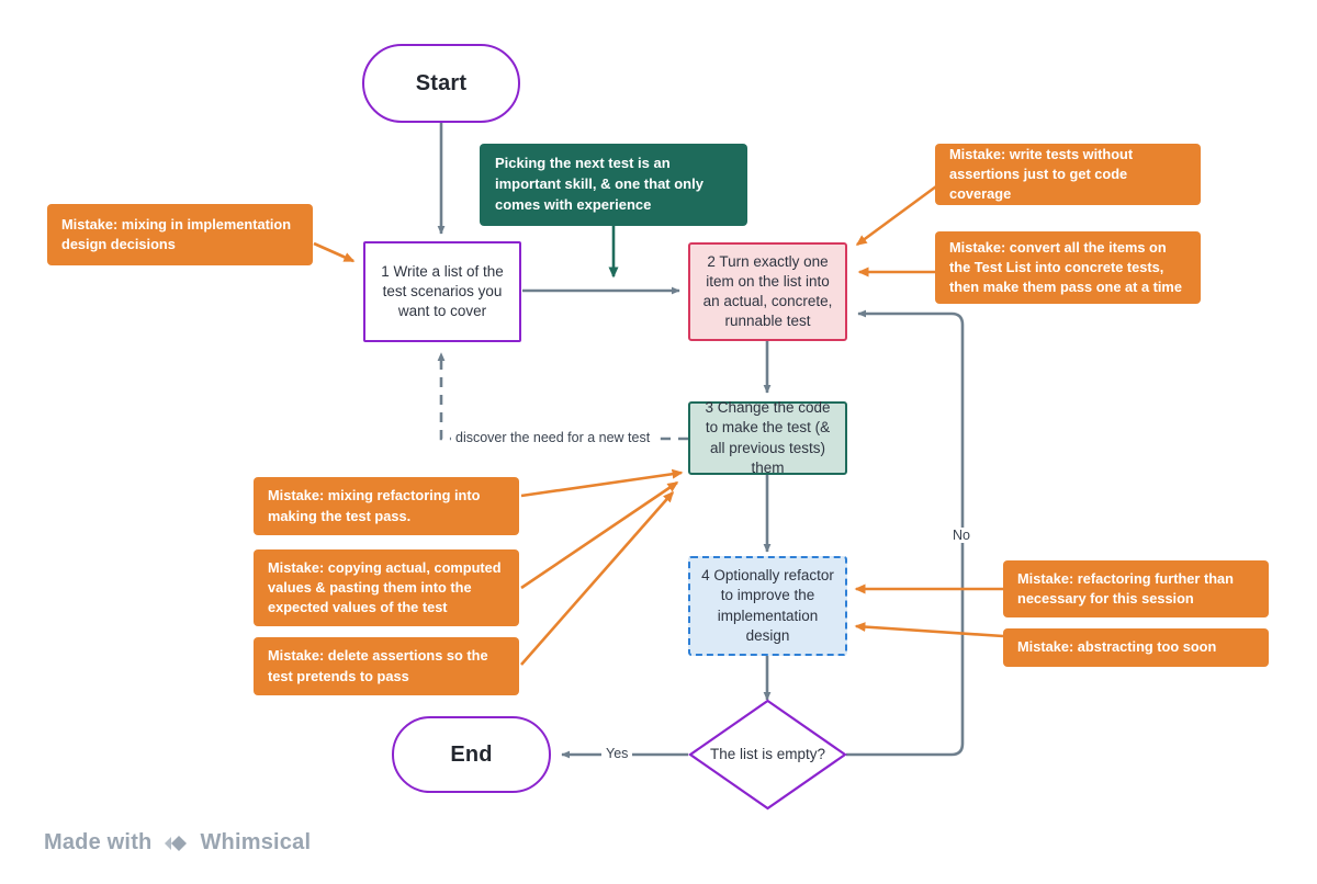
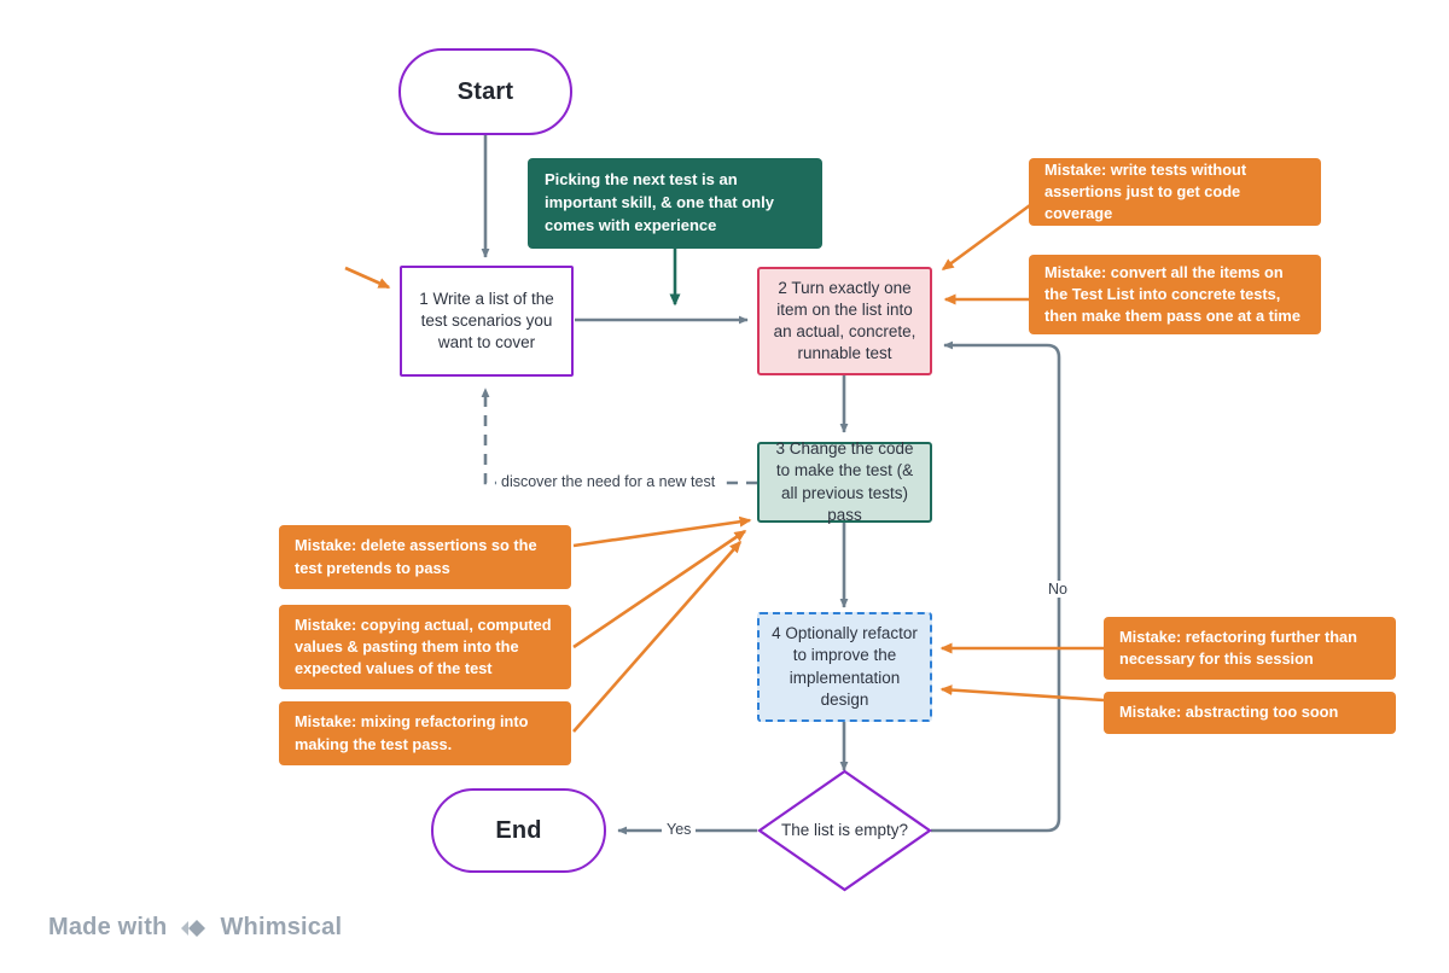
  Start
  1 Write a list of the test scenarios you want to cover
  2 Turn exactly one item on the list into an actual, concrete, runnable test
- 3 Change the code to make the test (& all previous tests) them
+ 3 Change the code to make the test (& all previous tests) pass
  4 Optionally refactor to improve the implementation design
  The list is empty?
  End
  Picking the next test is an important skill, & one that only comes with experience
- Mistake: mixing in implementation design decisions
  Mistake: write tests without assertions just to get code coverage
  Mistake: convert all the items on the Test List into concrete tests, then make them pass one at a time
- Mistake: mixing refactoring into making the test pass.
+ Mistake: delete assertions so the test pretends to pass
  Mistake: copying actual, computed values & pasting them into the expected values of the test
- Mistake: delete assertions so the test pretends to pass
+ Mistake: mixing refactoring into making the test pass.
  Mistake: refactoring further than necessary for this session
  Mistake: abstracting too soon
  discover the need for a new test
  Yes
  No
  Made with
  Whimsical
